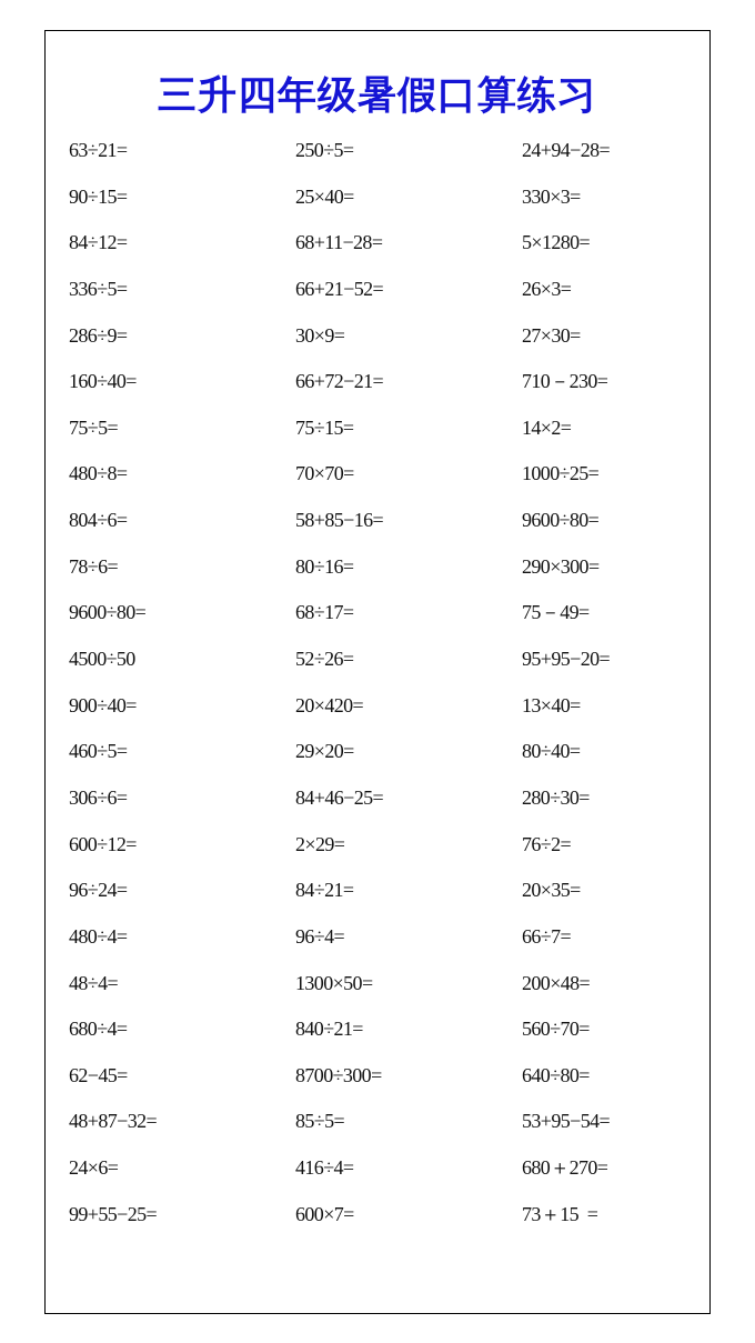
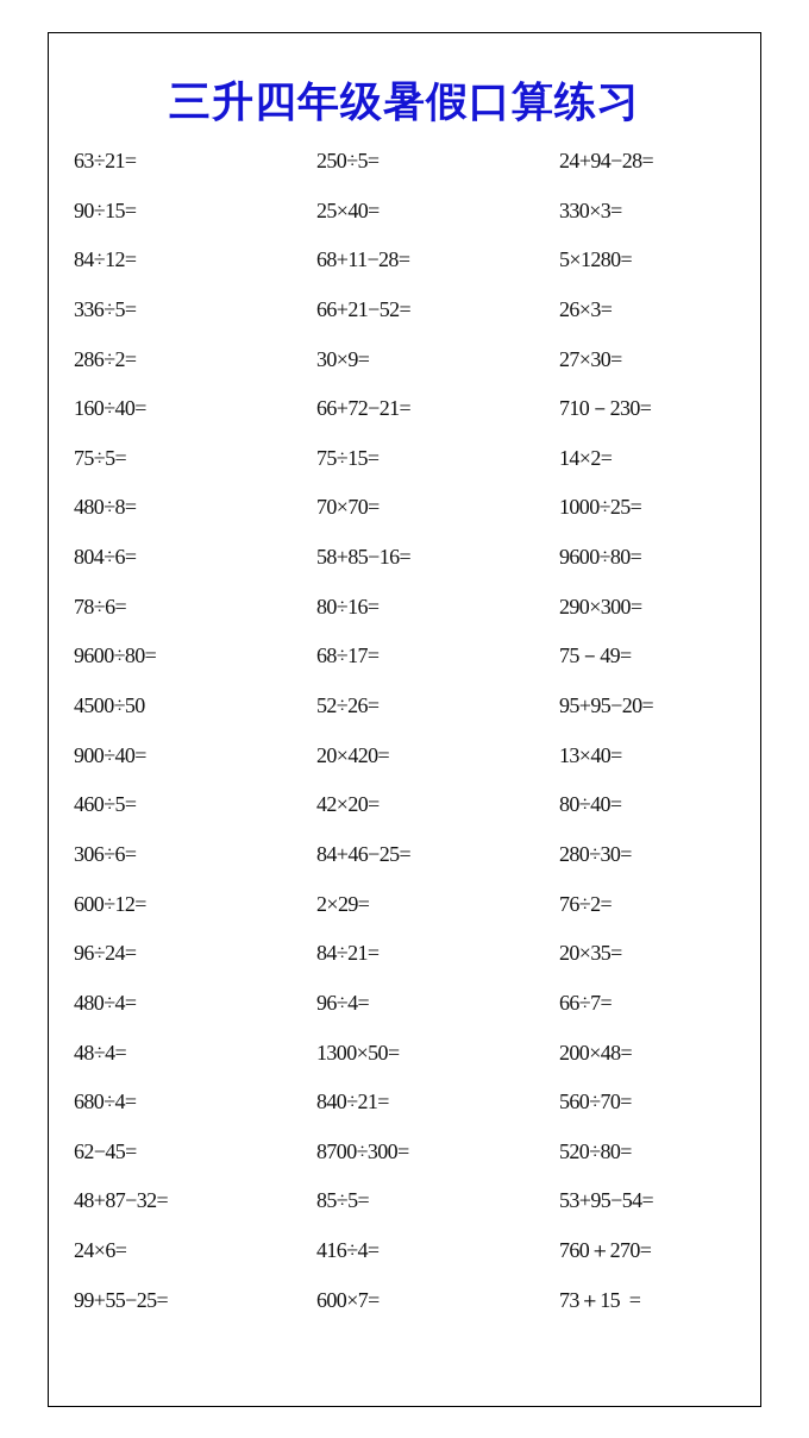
  三升四年级暑假口算练习
  63÷21=
  250÷5=
  24+94−28=
  90÷15=
  25×40=
  330×3=
  84÷12=
  68+11−28=
  5×1280=
  336÷5=
  66+21−52=
  26×3=
- 286÷9=
+ 286÷2=
  30×9=
  27×30=
  160÷40=
  66+72−21=
  710－230=
  75÷5=
  75÷15=
  14×2=
  480÷8=
  70×70=
  1000÷25=
  804÷6=
  58+85−16=
  9600÷80=
  78÷6=
  80÷16=
  290×300=
  9600÷80=
  68÷17=
  75－49=
  4500÷50
  52÷26=
  95+95−20=
  900÷40=
  20×420=
  13×40=
  460÷5=
- 29×20=
+ 42×20=
  80÷40=
  306÷6=
  84+46−25=
  280÷30=
  600÷12=
  2×29=
  76÷2=
  96÷24=
  84÷21=
  20×35=
  480÷4=
  96÷4=
  66÷7=
  48÷4=
  1300×50=
  200×48=
  680÷4=
  840÷21=
  560÷70=
  62−45=
  8700÷300=
- 640÷80=
+ 520÷80=
  48+87−32=
  85÷5=
  53+95−54=
  24×6=
  416÷4=
- 680＋270=
+ 760＋270=
  99+55−25=
  600×7=
  73＋15 =
